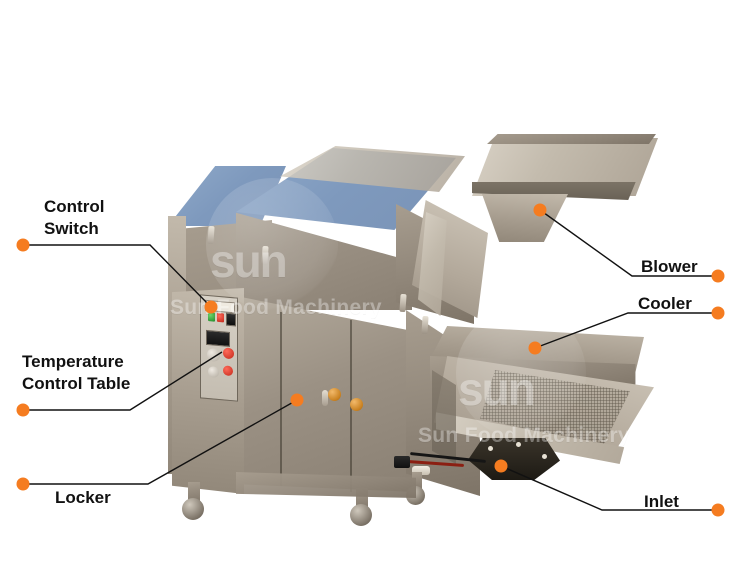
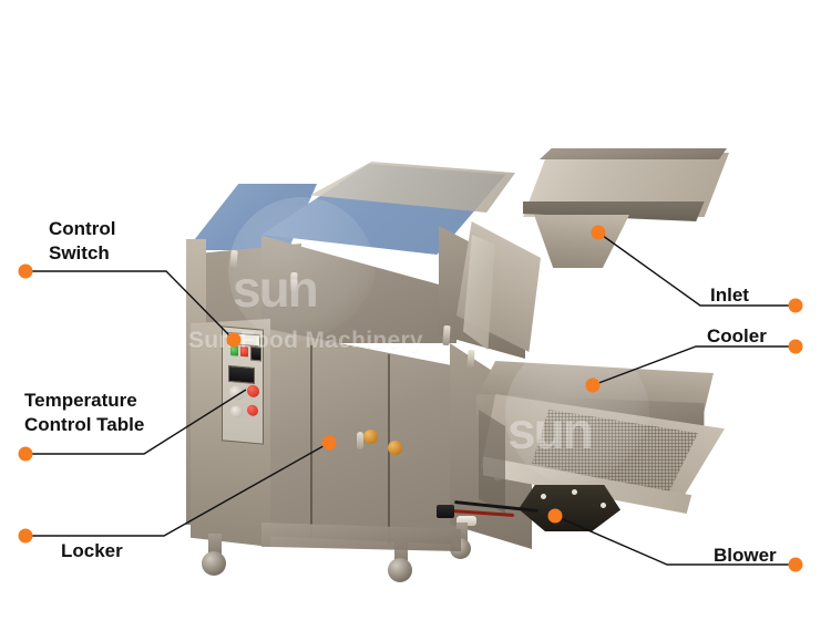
  sun
  Su Food Machinery
  sun
- Sun Food Machinery
  Control
  Switch
  Temperature
  Control Table
  Locker
- Blower
+ Inlet
  Cooler
- Inlet
+ Blower
